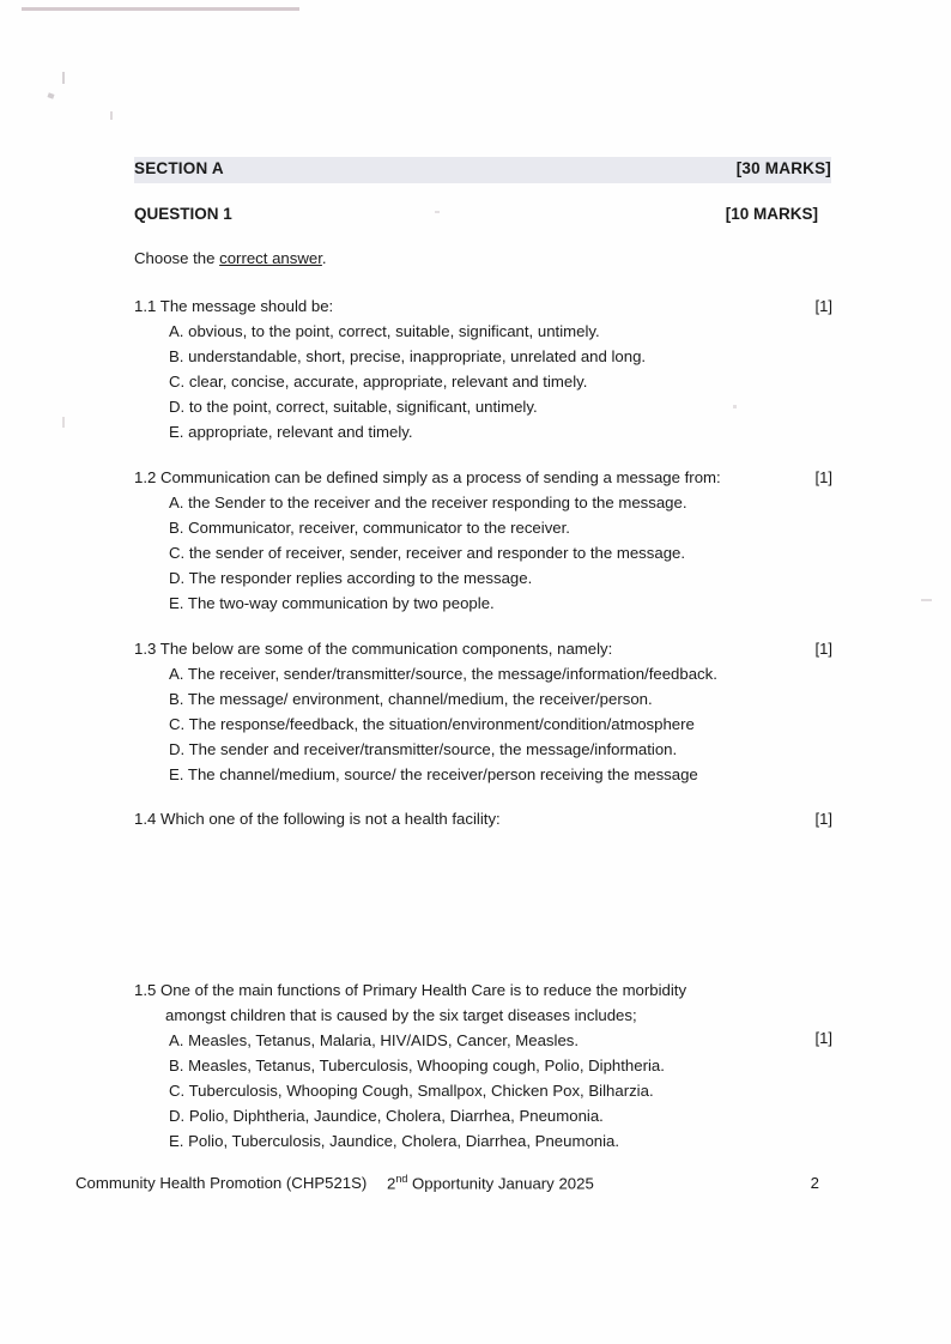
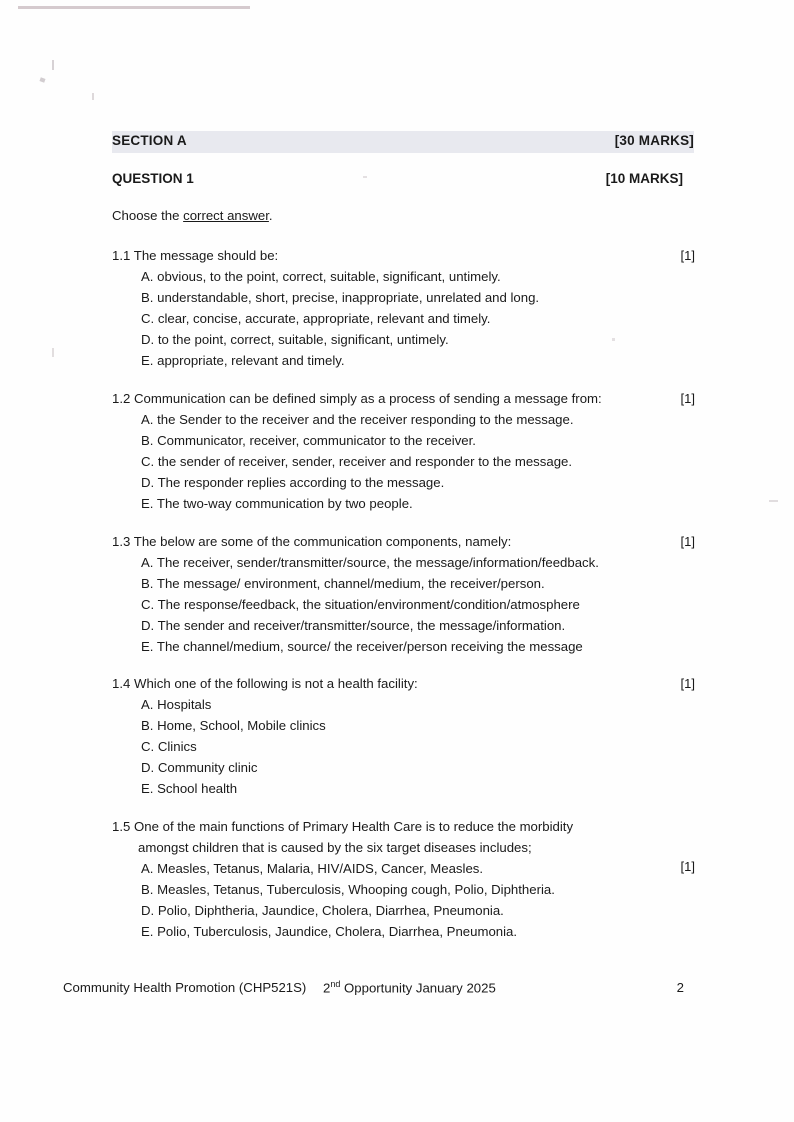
  SECTION A
  [30 MARKS]
  QUESTION 1
  [10 MARKS]
  Choose the correct answer.
  1.1 The message should be:
  [1]
  A. obvious, to the point, correct, suitable, significant, untimely.
  B. understandable, short, precise, inappropriate, unrelated and long.
  C. clear, concise, accurate, appropriate, relevant and timely.
  D. to the point, correct, suitable, significant, untimely.
  E. appropriate, relevant and timely.
  1.2 Communication can be defined simply as a process of sending a message from:
  [1]
  A. the Sender to the receiver and the receiver responding to the message.
  B. Communicator, receiver, communicator to the receiver.
  C. the sender of receiver, sender, receiver and responder to the message.
  D. The responder replies according to the message.
  E. The two-way communication by two people.
  1.3 The below are some of the communication components, namely:
  [1]
  A. The receiver, sender/transmitter/source, the message/information/feedback.
  B. The message/ environment, channel/medium, the receiver/person.
  C. The response/feedback, the situation/environment/condition/atmosphere
  D. The sender and receiver/transmitter/source, the message/information.
  E. The channel/medium, source/ the receiver/person receiving the message
  1.4 Which one of the following is not a health facility:
  [1]
+ A. Hospitals
+ B. Home, School, Mobile clinics
+ C. Clinics
+ D. Community clinic
+ E. School health
  1.5 One of the main functions of Primary Health Care is to reduce the morbidity
  amongst children that is caused by the six target diseases includes;
  [1]
  A. Measles, Tetanus, Malaria, HIV/AIDS, Cancer, Measles.
  B. Measles, Tetanus, Tuberculosis, Whooping cough, Polio, Diphtheria.
- C. Tuberculosis, Whooping Cough, Smallpox, Chicken Pox, Bilharzia.
  D. Polio, Diphtheria, Jaundice, Cholera, Diarrhea, Pneumonia.
  E. Polio, Tuberculosis, Jaundice, Cholera, Diarrhea, Pneumonia.
  Community Health Promotion (CHP521S)
  2nd Opportunity January 2025
  2
